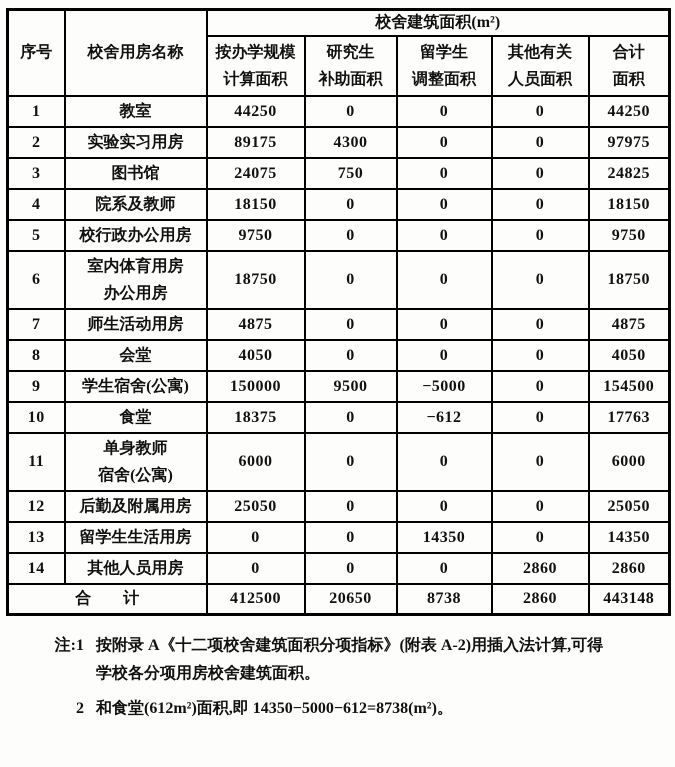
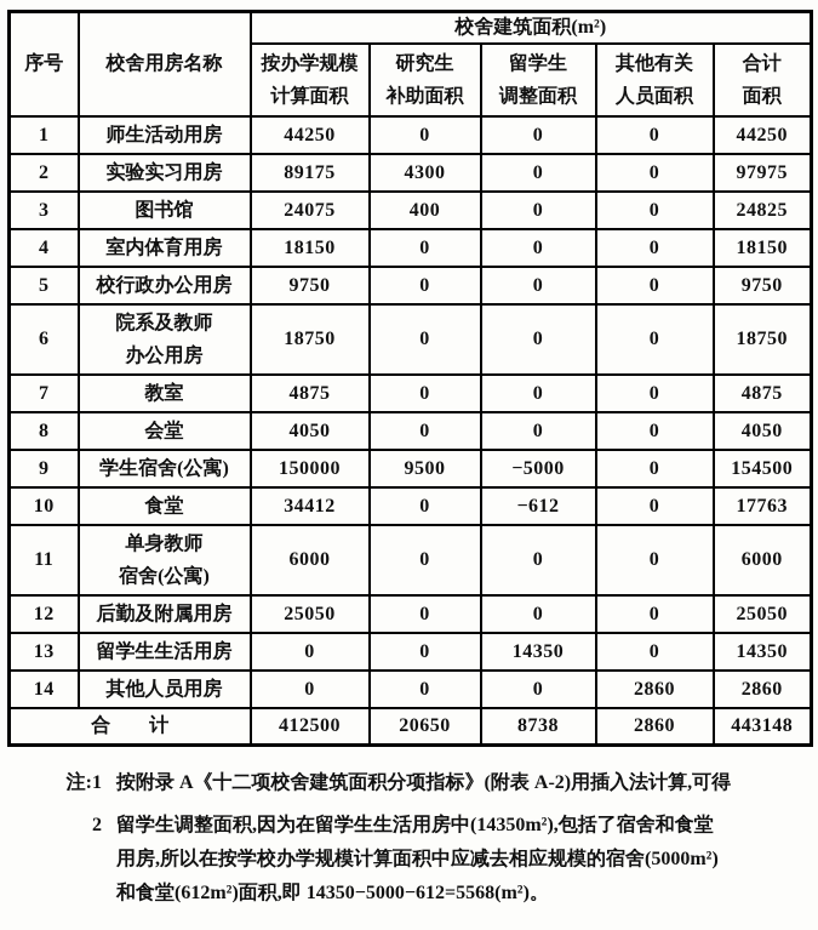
  序号	校舍用房名称	校舍建筑面积(m²)
  按办学规模 计算面积	研究生 补助面积	留学生 调整面积	其他有关 人员面积	合计 面积
- 1	教室	44250	0	0	0	44250
+ 1	师生活动用房	44250	0	0	0	44250
  2	实验实习用房	89175	4300	0	0	97975
- 3	图书馆	24075	750	0	0	24825
+ 3	图书馆	24075	400	0	0	24825
- 4	院系及教师	18150	0	0	0	18150
+ 4	室内体育用房	18150	0	0	0	18150
  5	校行政办公用房	9750	0	0	0	9750
- 6	室内体育用房办公用房	18750	0	0	0	18750
+ 6	院系及教师办公用房	18750	0	0	0	18750
- 7	师生活动用房	4875	0	0	0	4875
+ 7	教室	4875	0	0	0	4875
  8	会堂	4050	0	0	0	4050
  9	学生宿舍(公寓)	150000	9500	−5000	0	154500
- 10	食堂	18375	0	−612	0	17763
+ 10	食堂	34412	0	−612	0	17763
  11	单身教师宿舍(公寓)	6000	0	0	0	6000
  12	后勤及附属用房	25050	0	0	0	25050
  13	留学生生活用房	0	0	14350	0	14350
  14	其他人员用房	0	0	0	2860	2860
  合 计	412500	20650	8738	2860	443148
  注:1
  按附录 A《十二项校舍建筑面积分项指标》(附表 A-2)用插入法计算,可得
- 学校各分项用房校舍建筑面积。
  2
+ 留学生调整面积,因为在留学生生活用房中(14350m²),包括了宿舍和食堂
+ 用房,所以在按学校办学规模计算面积中应减去相应规模的宿舍(5000m²)
- 和食堂(612m²)面积,即 14350−5000−612=8738(m²)。
+ 和食堂(612m²)面积,即 14350−5000−612=5568(m²)。
